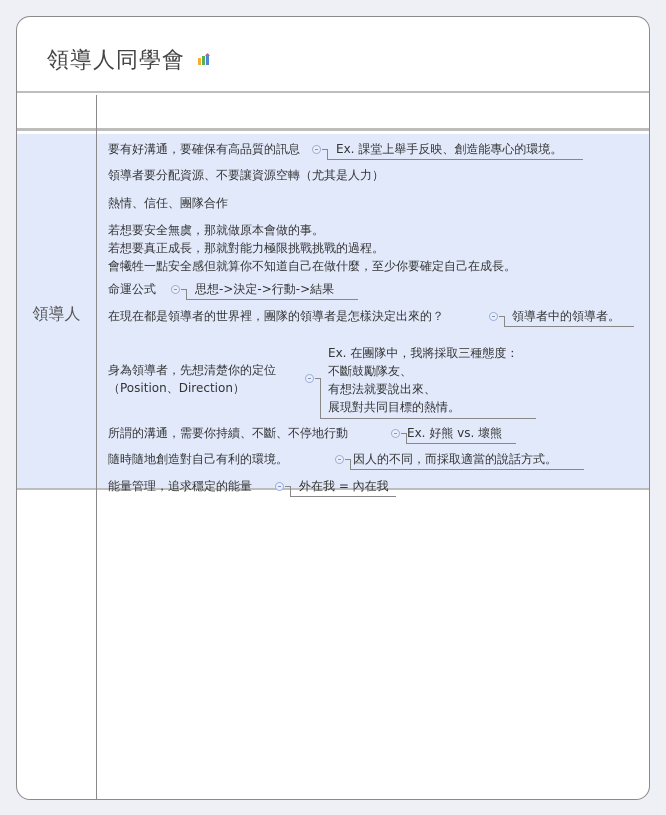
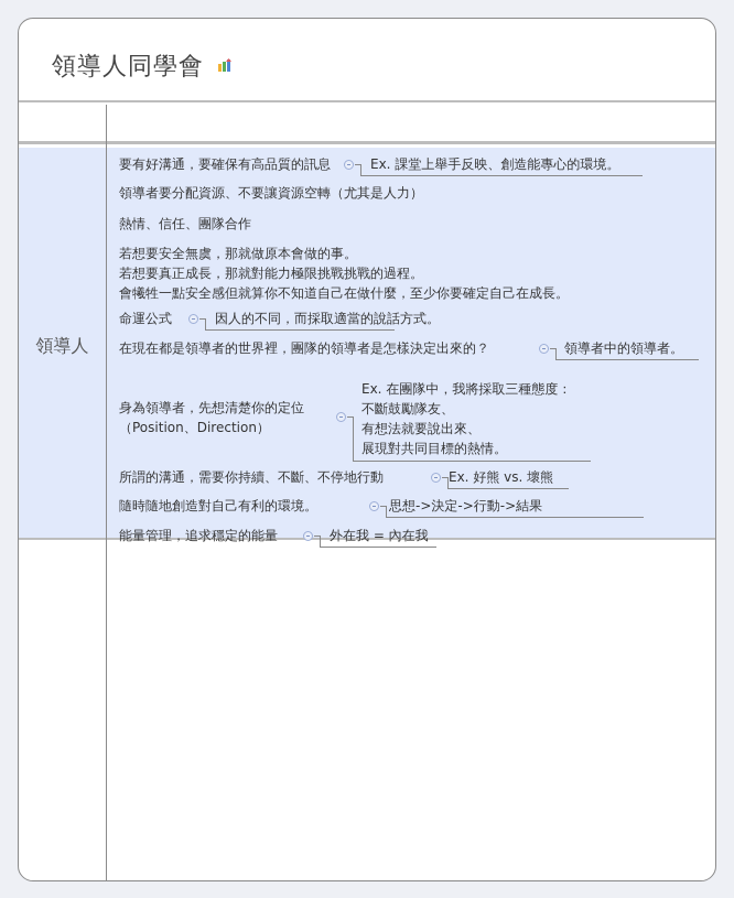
  領導人同學會
  領導人
  要有好溝通，要確保有高品質的訊息
  Ex. 課堂上舉手反映、創造能專心的環境。
  領導者要分配資源、不要讓資源空轉（尤其是人力）
  熱情、信任、團隊合作
  若想要安全無虞，那就做原本會做的事。
  若想要真正成長，那就對能力極限挑戰挑戰的過程。
  會犧牲一點安全感但就算你不知道自己在做什麼，至少你要確定自己在成長。
  命運公式
- 思想->決定->行動->結果
+ 因人的不同，而採取適當的說話方式。
  在現在都是領導者的世界裡，團隊的領導者是怎樣決定出來的？
  領導者中的領導者。
  身為領導者，先想清楚你的定位
  （Position、Direction）
  Ex. 在團隊中，我將採取三種態度：
  不斷鼓勵隊友、
  有想法就要說出來、
  展現對共同目標的熱情。
  所謂的溝通，需要你持續、不斷、不停地行動
  Ex. 好熊 vs. 壞熊
  隨時隨地創造對自己有利的環境。
- 因人的不同，而採取適當的說話方式。
+ 思想->決定->行動->結果
  能量管理，追求穩定的能量
  外在我 = 內在我
